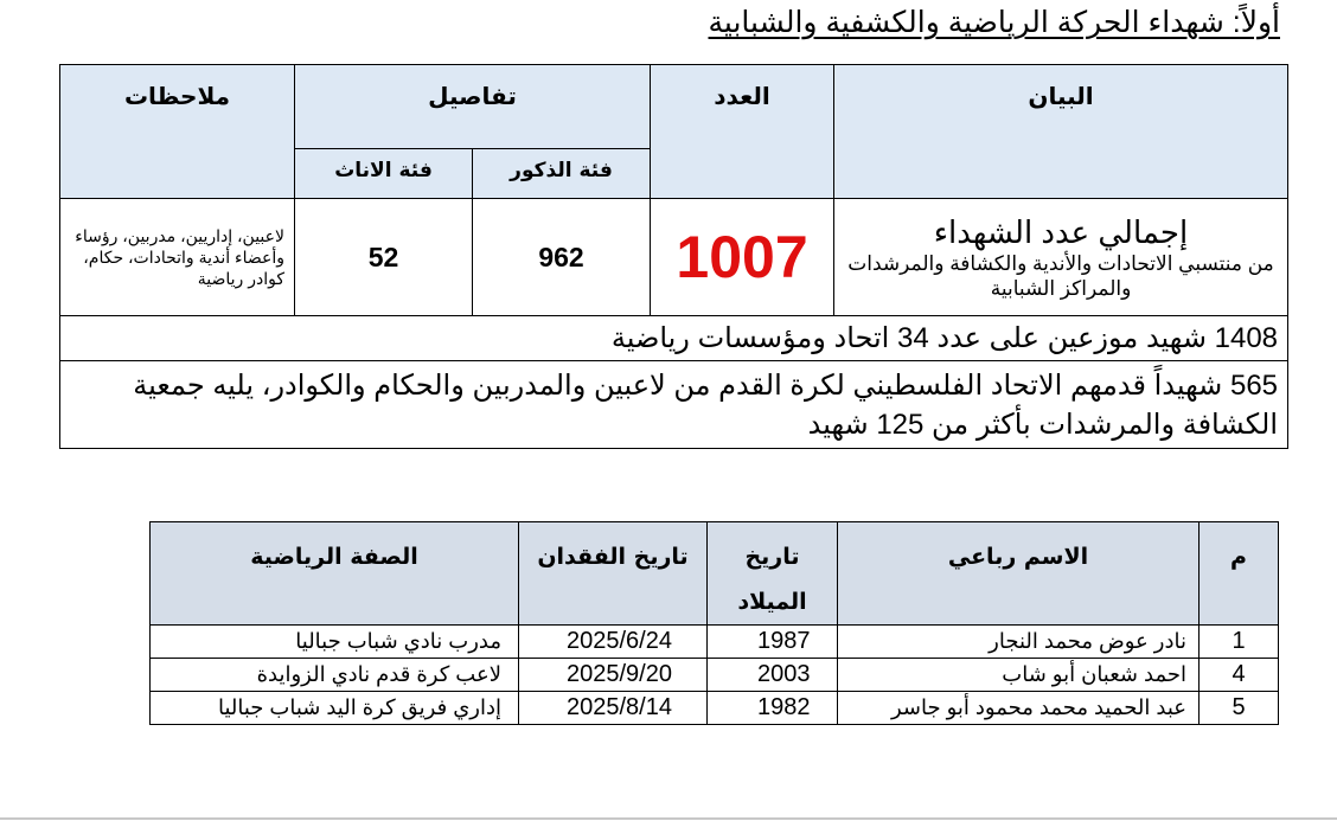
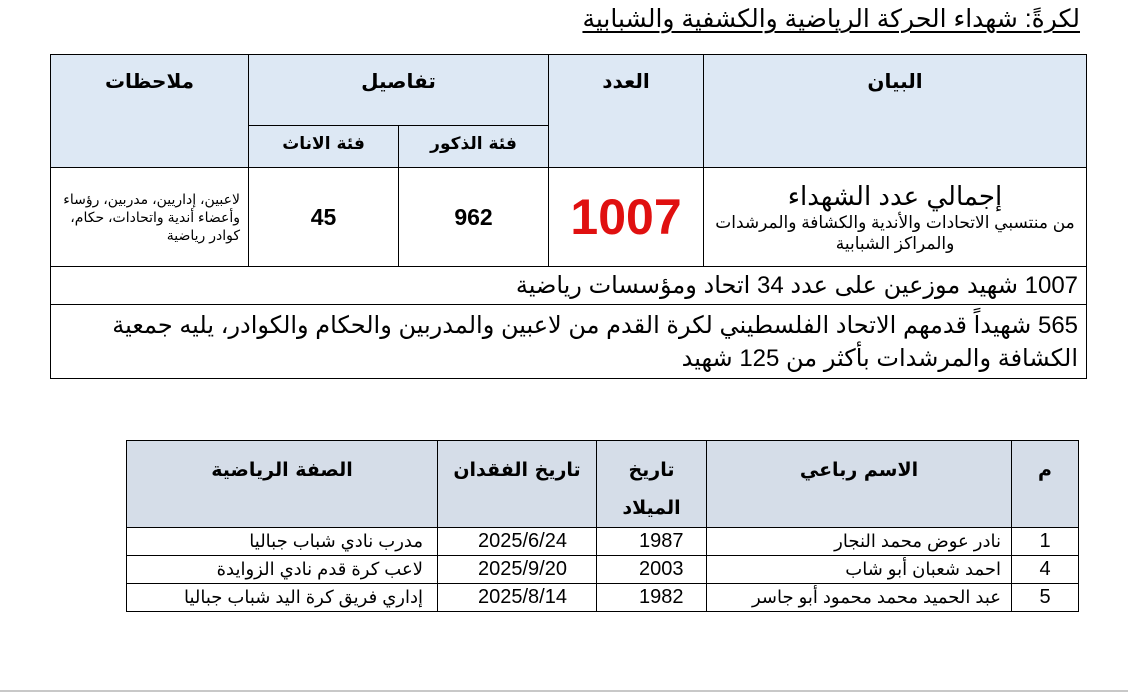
- أولاً: شهداء الحركة الرياضية والكشفية والشبابية
+ لكرةً: شهداء الحركة الرياضية والكشفية والشبابية
  البيان	العدد	تفاصيل	ملاحظات
  فئة الذكور	فئة الاناث
- إجمالي عدد الشهداء من منتسبي الاتحادات والأندية والكشافة والمرشدات والمراكز الشبابية	1007	962	52	لاعبين، إداريين، مدربين، رؤساء وأعضاء أندية واتحادات، حكام، كوادر رياضية
+ إجمالي عدد الشهداء من منتسبي الاتحادات والأندية والكشافة والمرشدات والمراكز الشبابية	1007	962	45	لاعبين، إداريين، مدربين، رؤساء وأعضاء أندية واتحادات، حكام، كوادر رياضية
- 1408 شهيد موزعين على عدد 34 اتحاد ومؤسسات رياضية
+ 1007 شهيد موزعين على عدد 34 اتحاد ومؤسسات رياضية
  565 شهيداً قدمهم الاتحاد الفلسطيني لكرة القدم من لاعبين والمدربين والحكام والكوادر، يليه جمعية الكشافة والمرشدات بأكثر من 125 شهيد
  م	الاسم رباعي	تاريخ الميلاد	تاريخ الفقدان	الصفة الرياضية
  1	نادر عوض محمد النجار	1987	2025/6/24	مدرب نادي شباب جباليا
  4	احمد شعبان أبو شاب	2003	2025/9/20	لاعب كرة قدم نادي الزوايدة
  5	عبد الحميد محمد محمود أبو جاسر	1982	2025/8/14	إداري فريق كرة اليد شباب جباليا
